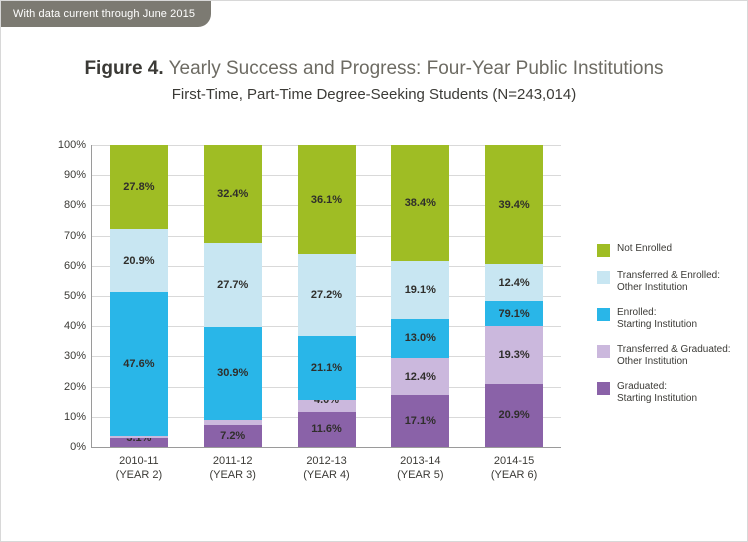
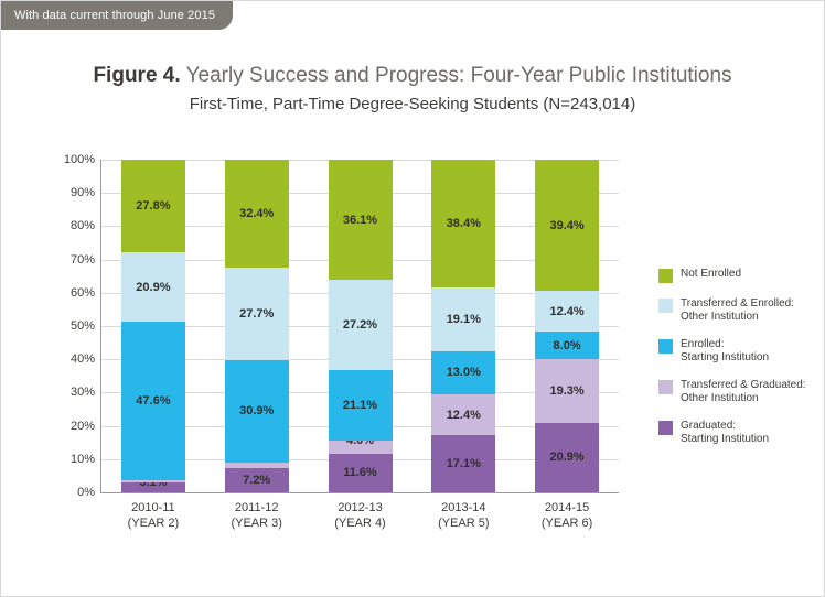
  With data current through June 2015
  Figure 4. Yearly Success and Progress: Four-Year Public Institutions
  First-Time, Part-Time Degree-Seeking Students (N=243,014)
  0%
  10%
  20%
  30%
  40%
  50%
  60%
  70%
  80%
  90%
  100%
  3.1%
  47.6%
  20.9%
  27.8%
  2010-11
  (YEAR 2)
  7.2%
  30.9%
  27.7%
  32.4%
  2011-12
  (YEAR 3)
  11.6%
  4.0%
  21.1%
  27.2%
  36.1%
  2012-13
  (YEAR 4)
  17.1%
  12.4%
  13.0%
  19.1%
  38.4%
  2013-14
  (YEAR 5)
  20.9%
  19.3%
- 79.1%
+ 8.0%
  12.4%
  39.4%
  2014-15
  (YEAR 6)
  Not Enrolled
  Transferred & Enrolled:
  Other Institution
  Enrolled:
  Starting Institution
  Transferred & Graduated:
  Other Institution
  Graduated:
  Starting Institution
